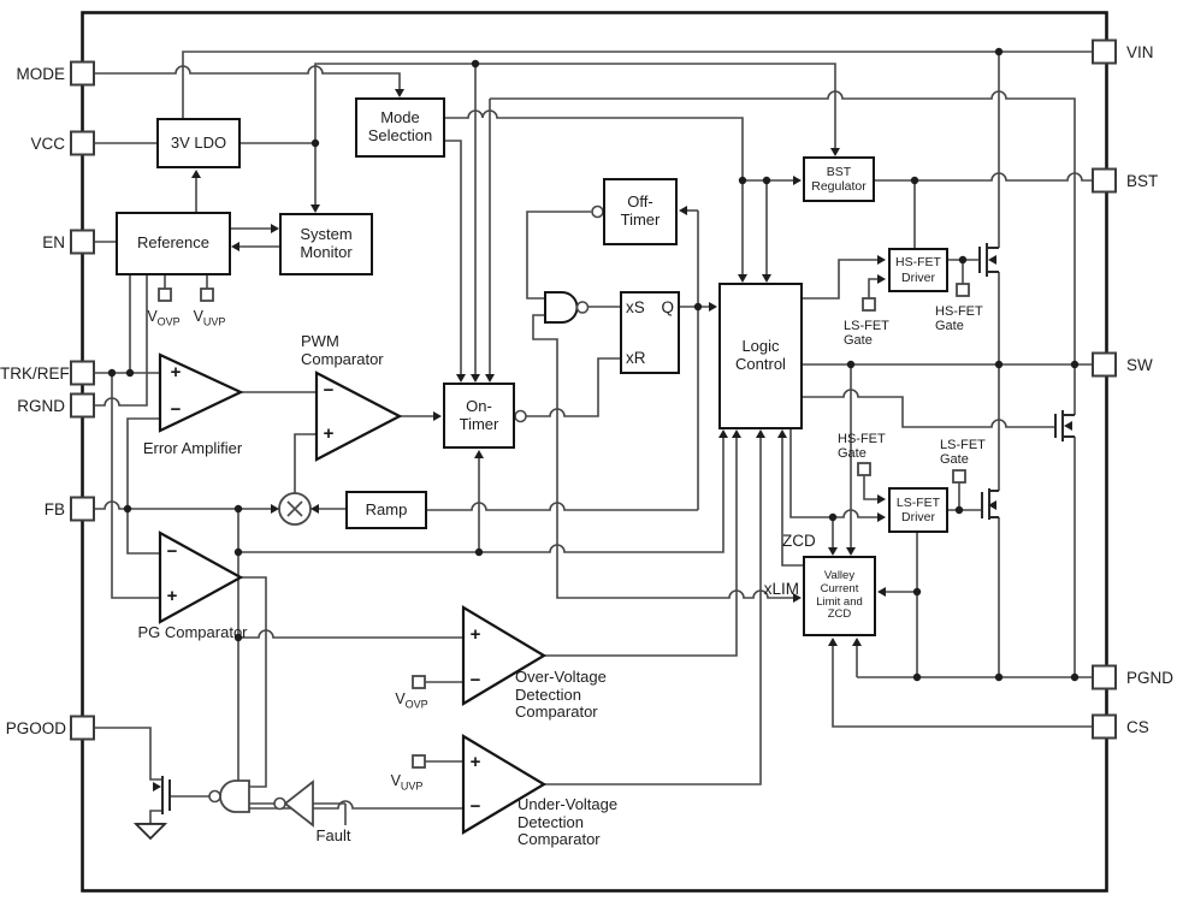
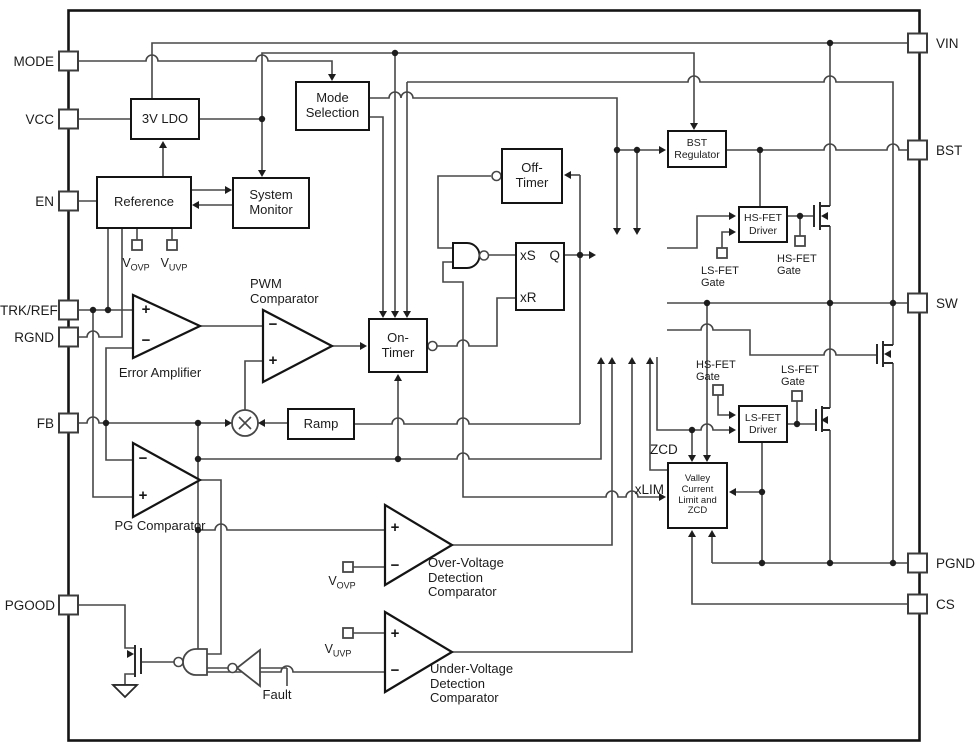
  3V LDO
  Reference
  System
  Monitor
  Mode
  Selection
  Off-
  Timer
  On-
  Timer
  Ramp
- Logic
- Control
  BST
  Regulator
  HS-FET
  Driver
  LS-FET
  Driver
  Valley
  Current
  Limit and
  ZCD
  xS
  Q
  xR
  MODE
  VCC
  EN
  TRK/REF
  RGND
  FB
  PGOOD
  VIN
  BST
  SW
  PGND
  CS
  PWM
  Comparator
  Error Amplifier
  PG Comparator
  Over-Voltage
  Detection
  Comparator
  Under-Voltage
  Detection
  Comparator
  Fault
  ZCD
  xLIM
  HS-FET
  Gate
  LS-FET
  Gate
  HS-FET
  Gate
  LS-FET
  Gate
  VOVP
  VUVP
  VOVP
  VUVP
  +
  −
  −
  +
  −
  +
  +
  −
  +
  −
